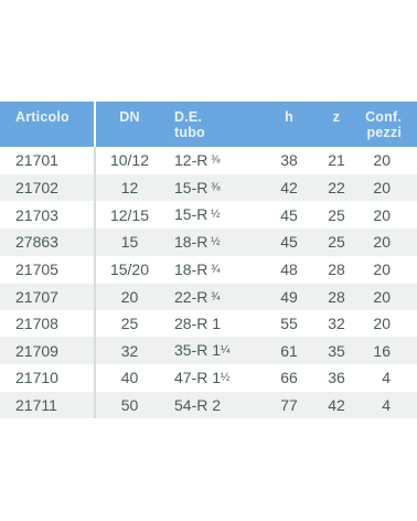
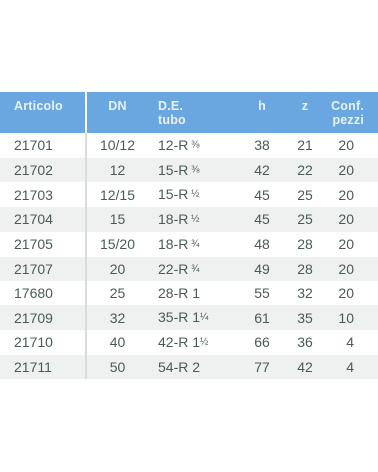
  Articolo	DN	D.E. tubo	h	z	Conf. pezzi
  21701	10/12	12-R ⅜	38	21	20
  21702	12	15-R ⅜	42	22	20
  21703	12/15	15-R ½	45	25	20
- 27863	15	18-R ½	45	25	20
+ 21704	15	18-R ½	45	25	20
  21705	15/20	18-R ¾	48	28	20
  21707	20	22-R ¾	49	28	20
- 21708	25	28-R 1	55	32	20
+ 17680	25	28-R 1	55	32	20
- 21709	32	35-R 1¼	61	35	16
+ 21709	32	35-R 1¼	61	35	10
- 21710	40	47-R 1½	66	36	4
+ 21710	40	42-R 1½	66	36	4
  21711	50	54-R 2	77	42	4
